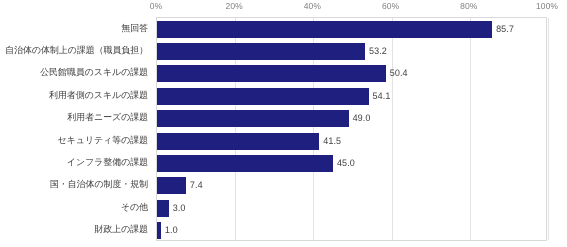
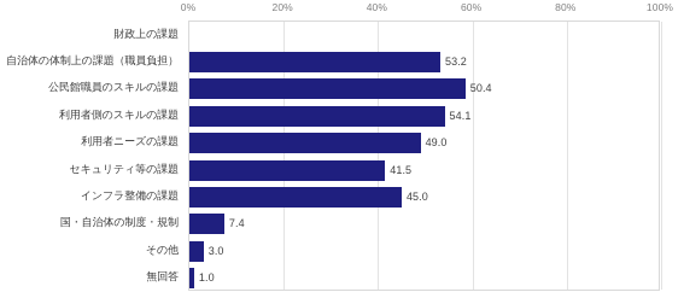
  0%
  20%
  40%
  60%
  80%
  100%
- 85.7
  53.2
  50.4
  54.1
  49.0
  41.5
  45.0
  7.4
  3.0
  1.0
- 無回答
+ 財政上の課題
  自治体の体制上の課題（職員負担）
  公民館職員のスキルの課題
  利用者側のスキルの課題
  利用者ニーズの課題
  セキュリティ等の課題
  インフラ整備の課題
  国・自治体の制度・規制
  その他
- 財政上の課題
+ 無回答
